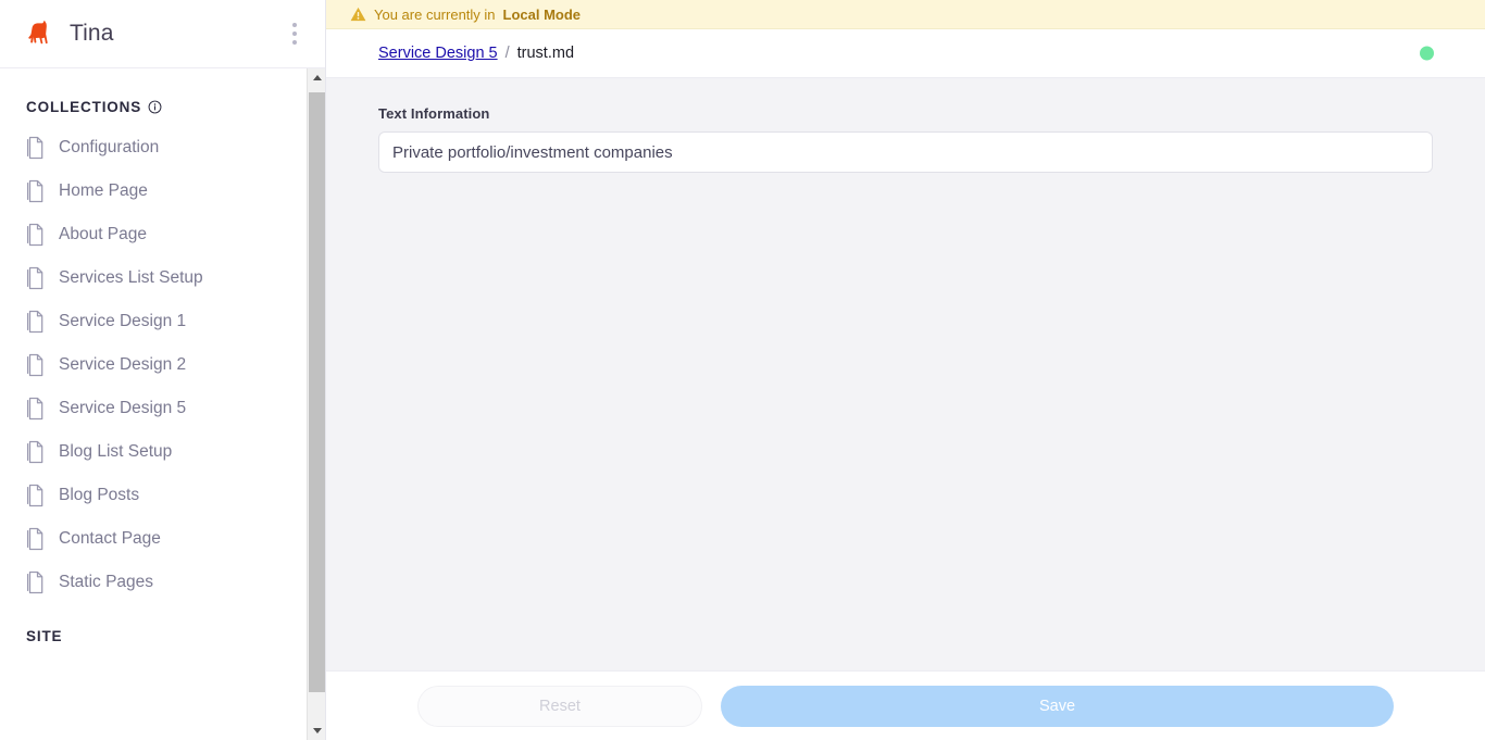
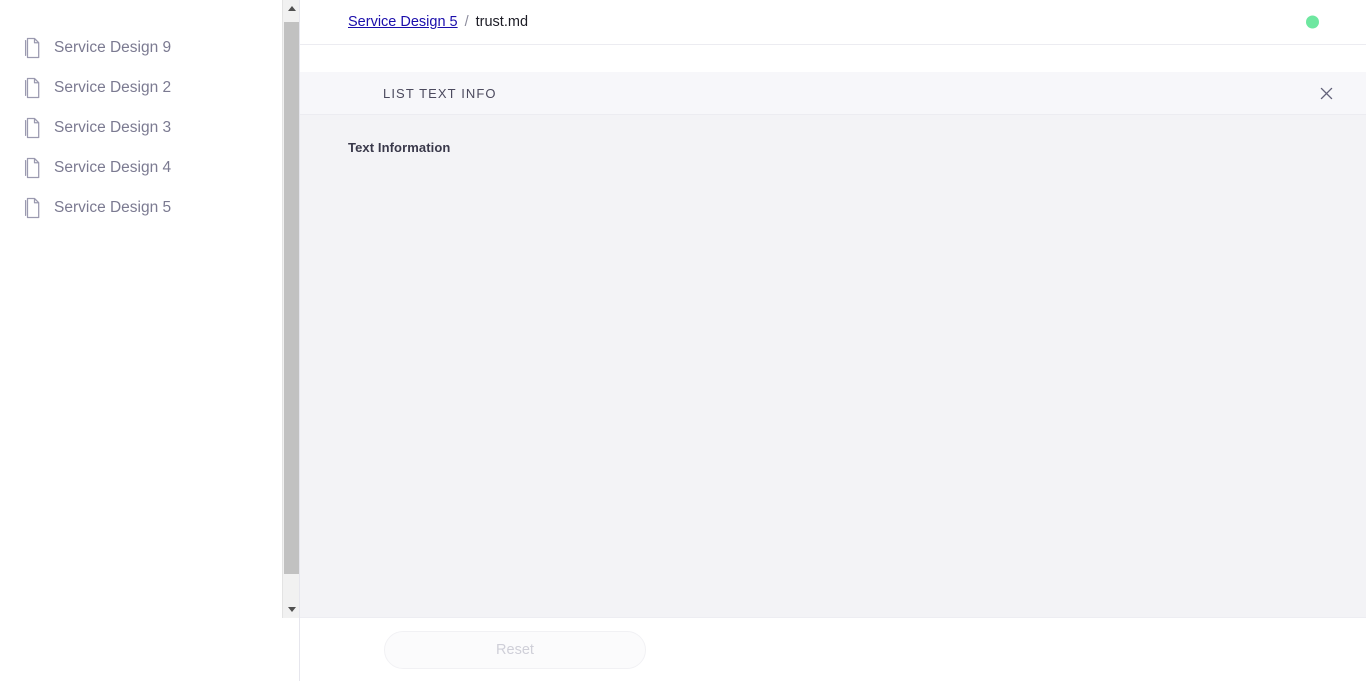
- Tina
- COLLECTIONS
- Configuration
- Home Page
- About Page
- Services List Setup
- Service Design 1
+ Service Design 9
  Service Design 2
+ Service Design 3
+ Service Design 4
  Service Design 5
- Blog List Setup
- Blog Posts
- Contact Page
- Static Pages
- SITE
- You are currently in
- Local Mode
  Service Design 5
  /
  trust.md
+ LIST TEXT INFO
  Text Information
- Private portfolio/investment companies
  Reset
- Save
